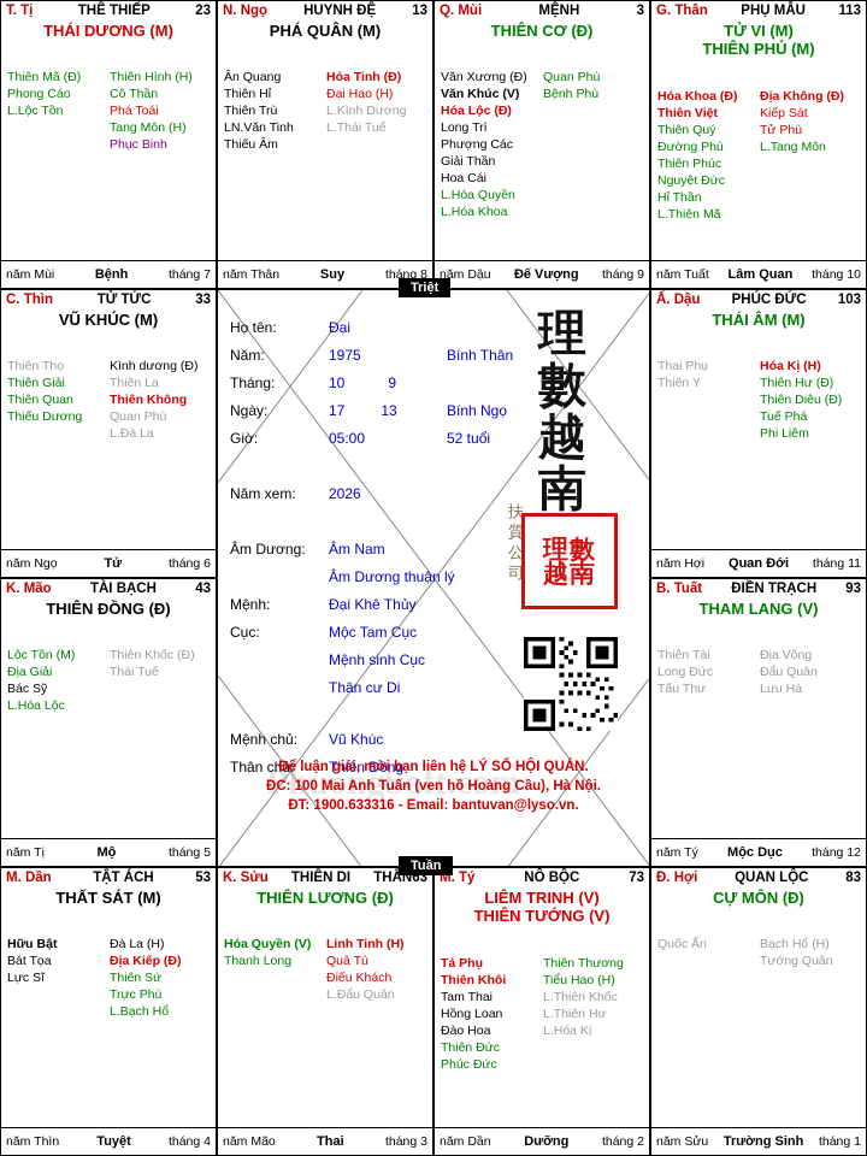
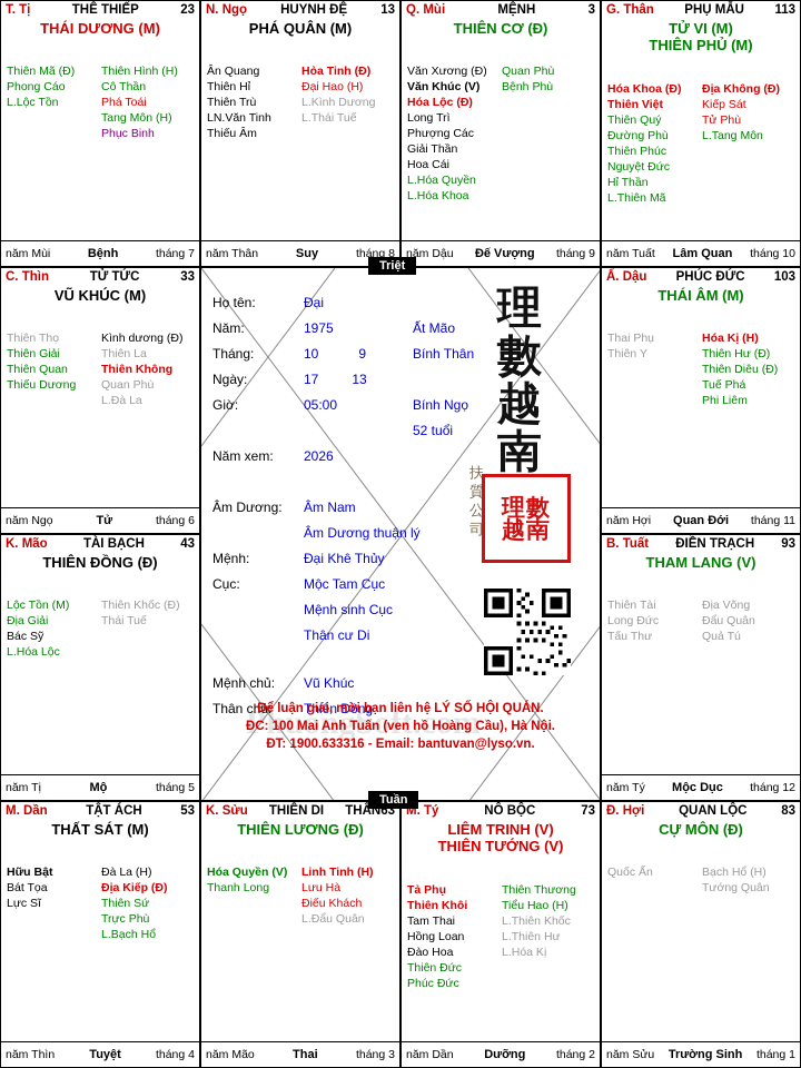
  T. Tị
  THÊ THIẾP
  23
  THÁI DƯƠNG (M)
  Thiên Mã (Đ)
  Phong Cáo
  L.Lộc Tồn
  Thiên Hình (H)
  Cô Thần
  Phá Toái
  Tang Môn (H)
  Phục Binh
  năm Mùi
  Bệnh
  tháng 7
  N. Ngọ
  HUYNH ĐỆ
  13
  PHÁ QUÂN (M)
  Ân Quang
  Thiên Hỉ
  Thiên Trù
  LN.Văn Tinh
  Thiếu Âm
  Hỏa Tinh (Đ)
  Đại Hao (H)
  L.Kình Dương
  L.Thái Tuế
  năm Thân
  Suy
  tháng 8
  Q. Mùi
  MỆNH
  3
  THIÊN CƠ (Đ)
  Văn Xương (Đ)
  Văn Khúc (V)
  Hóa Lộc (Đ)
  Long Trì
  Phượng Các
  Giải Thần
  Hoa Cái
  L.Hóa Quyền
  L.Hóa Khoa
  Quan Phù
  Bệnh Phù
  năm Dậu
  Đế Vượng
  tháng 9
  G. Thân
  PHỤ MẪU
  113
  TỬ VI (M)
  THIÊN PHỦ (M)
  Hóa Khoa (Đ)
  Thiên Việt
  Thiên Quý
  Đường Phù
  Thiên Phúc
  Nguyệt Đức
  Hỉ Thần
  L.Thiên Mã
  Địa Không (Đ)
  Kiếp Sát
  Tử Phù
  L.Tang Môn
  năm Tuất
  Lâm Quan
  tháng 10
  C. Thìn
  TỬ TỨC
  33
  VŨ KHÚC (M)
  Thiên Thọ
  Thiên Giải
  Thiên Quan
  Thiếu Dương
  Kình dương (Đ)
  Thiên La
  Thiên Không
  Quan Phù
  L.Đà La
  năm Ngọ
  Tử
  tháng 6
  Ấ. Dậu
  PHÚC ĐỨC
  103
  THÁI ÂM (M)
  Thai Phụ
  Thiên Y
  Hóa Kị (H)
  Thiên Hư (Đ)
  Thiên Diêu (Đ)
  Tuế Phá
  Phi Liêm
  năm Hợi
  Quan Đới
  tháng 11
  K. Mão
  TÀI BẠCH
  43
  THIÊN ĐỒNG (Đ)
  Lộc Tồn (M)
  Địa Giải
  Bác Sỹ
  L.Hóa Lộc
  Thiên Khốc (Đ)
  Thái Tuế
  năm Tị
  Mộ
  tháng 5
  B. Tuất
  ĐIỀN TRẠCH
  93
  THAM LANG (V)
  Thiên Tài
  Long Đức
  Tấu Thư
  Địa Võng
  Đẩu Quân
- Lưu Hà
+ Quả Tú
  năm Tý
  Mộc Dục
  tháng 12
  M. Dần
  TẬT ÁCH
  53
  THẤT SÁT (M)
  Hữu Bật
  Bát Tọa
  Lực Sĩ
  Đà La (H)
  Địa Kiếp (Đ)
  Thiên Sứ
  Trực Phù
  L.Bạch Hổ
  năm Thìn
  Tuyệt
  tháng 4
  K. Sửu
  THIÊN DI
  THÂN
  63
  THIÊN LƯƠNG (Đ)
  Hóa Quyền (V)
  Thanh Long
  Linh Tinh (H)
- Quả Tú
+ Lưu Hà
  Điếu Khách
  L.Đẩu Quân
  năm Mão
  Thai
  tháng 3
  M. Tý
  NÔ BỘC
  73
  LIÊM TRINH (V)
  THIÊN TƯỚNG (V)
  Tả Phụ
  Thiên Khôi
  Tam Thai
  Hồng Loan
  Đào Hoa
  Thiên Đức
  Phúc Đức
  Thiên Thương
  Tiểu Hao (H)
  L.Thiên Khốc
  L.Thiên Hư
  L.Hóa Kị
  năm Dần
  Dưỡng
  tháng 2
  Đ. Hợi
  QUAN LỘC
  83
  CỰ MÔN (Đ)
  Quốc Ấn
  Bạch Hổ (H)
  Tướng Quân
  năm Sửu
  Trường Sinh
  tháng 1
  PhuongSoft.com
  Họ tên:
  Đại
  Năm:
  1975
  Tháng:
  10
  9
  Ngày:
  17
  13
  Giờ:
  05:00
  Năm xem:
  2026
  Âm Dương:
  Âm Nam
  Âm Dương thuận lý
  Mệnh:
  Đại Khê Thủy
  Cục:
  Mộc Tam Cục
  Mệnh sinh Cục
  Thân cư Di
  Mệnh chủ:
  Vũ Khúc
  Thân chủ:
  Thiên Đồng
+ Ất Mão
  Bính Thân
  Bính Ngọ
  52 tuổi
  理
  數
  越
  南
  扶
  質
  公
  司
  理數
  越南
  Để luận giải, mời bạn liên hệ LÝ SỐ HỘI QUÁN.
  ĐC: 100 Mai Anh Tuấn (ven hồ Hoàng Cầu), Hà Nội.
  ĐT: 1900.633316 - Email: bantuvan@lyso.vn.
  Triệt
  Tuần
